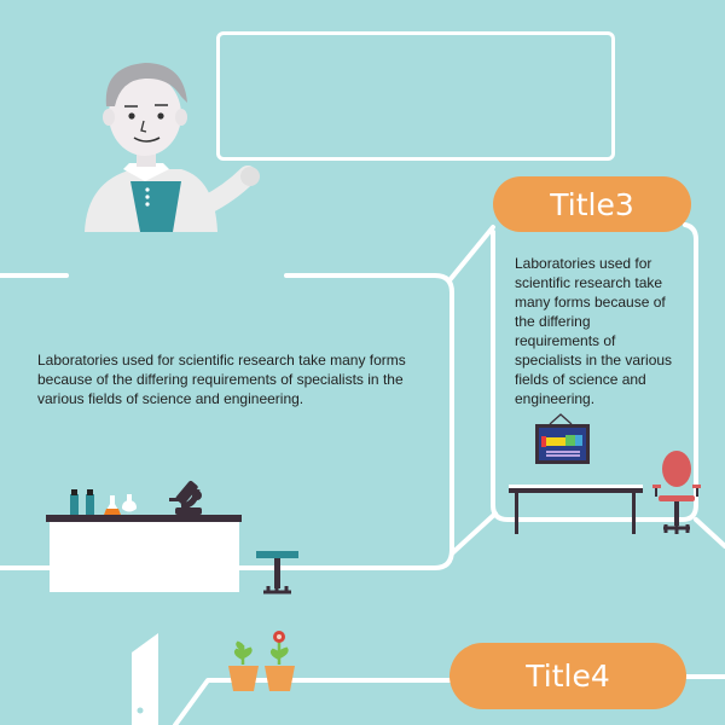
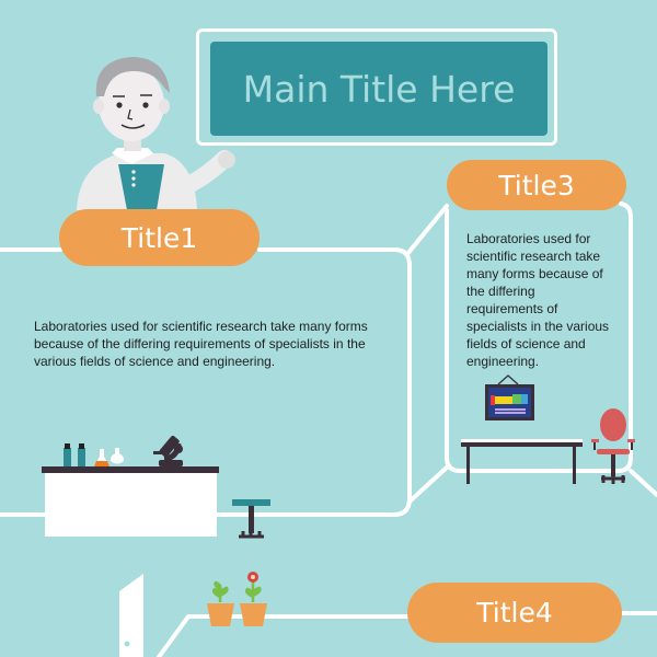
+ Main Title Here
+ Title1
  Title3
  Title4
  Laboratories used for scientific research take many forms because of the differing requirements of specialists in the various fields of science and engineering.
  Laboratories used for scientific research take many forms because of the differing requirements of specialists in the various fields of science and engineering.
